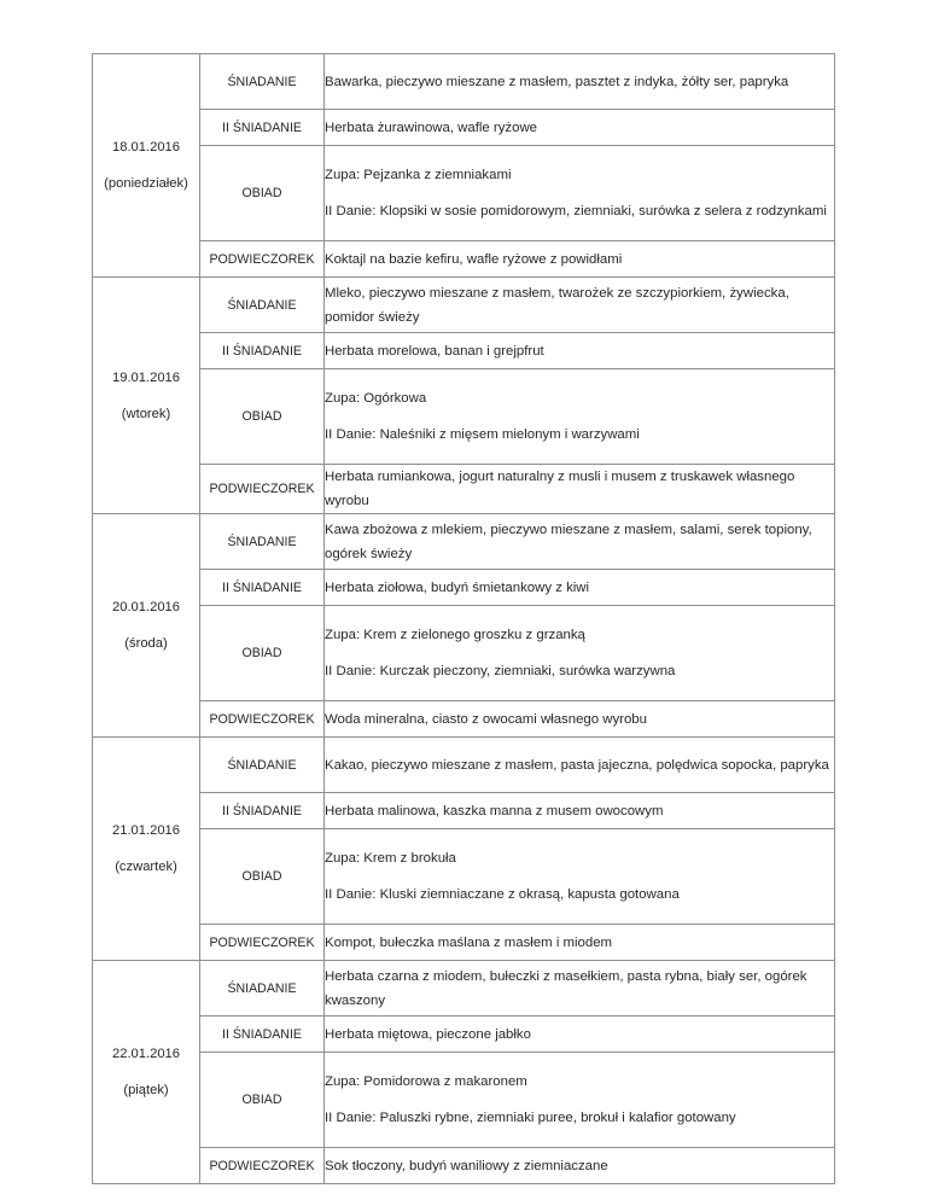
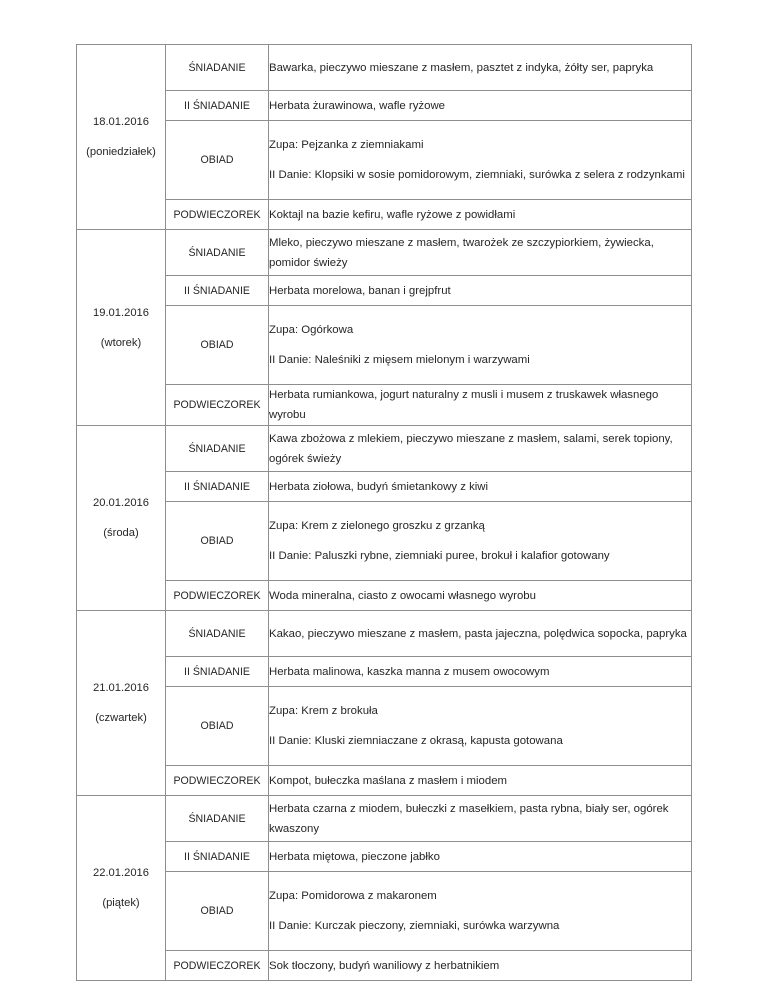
  18.01.2016(poniedziałek)	ŚNIADANIE	Bawarka, pieczywo mieszane z masłem, pasztet z indyka, żółty ser, papryka
  II ŚNIADANIE	Herbata żurawinowa, wafle ryżowe
  OBIAD	Zupa: Pejzanka z ziemniakamiII Danie: Klopsiki w sosie pomidorowym, ziemniaki, surówka z selera z rodzynkami
  PODWIECZOREK	Koktajl na bazie kefiru, wafle ryżowe z powidłami
  19.01.2016(wtorek)	ŚNIADANIE	Mleko, pieczywo mieszane z masłem, twarożek ze szczypiorkiem, żywiecka, pomidor świeży
  II ŚNIADANIE	Herbata morelowa, banan i grejpfrut
  OBIAD	Zupa: OgórkowaII Danie: Naleśniki z mięsem mielonym i warzywami
  PODWIECZOREK	Herbata rumiankowa, jogurt naturalny z musli i musem z truskawek własnego wyrobu
  20.01.2016(środa)	ŚNIADANIE	Kawa zbożowa z mlekiem, pieczywo mieszane z masłem, salami, serek topiony, ogórek świeży
  II ŚNIADANIE	Herbata ziołowa, budyń śmietankowy z kiwi
- OBIAD	Zupa: Krem z zielonego groszku z grzankąII Danie: Kurczak pieczony, ziemniaki, surówka warzywna
+ OBIAD	Zupa: Krem z zielonego groszku z grzankąII Danie: Paluszki rybne, ziemniaki puree, brokuł i kalafior gotowany
  PODWIECZOREK	Woda mineralna, ciasto z owocami własnego wyrobu
  21.01.2016(czwartek)	ŚNIADANIE	Kakao, pieczywo mieszane z masłem, pasta jajeczna, polędwica sopocka, papryka
  II ŚNIADANIE	Herbata malinowa, kaszka manna z musem owocowym
  OBIAD	Zupa: Krem z brokułaII Danie: Kluski ziemniaczane z okrasą, kapusta gotowana
  PODWIECZOREK	Kompot, bułeczka maślana z masłem i miodem
  22.01.2016(piątek)	ŚNIADANIE	Herbata czarna z miodem, bułeczki z masełkiem, pasta rybna, biały ser, ogórek kwaszony
  II ŚNIADANIE	Herbata miętowa, pieczone jabłko
- OBIAD	Zupa: Pomidorowa z makaronemII Danie: Paluszki rybne, ziemniaki puree, brokuł i kalafior gotowany
+ OBIAD	Zupa: Pomidorowa z makaronemII Danie: Kurczak pieczony, ziemniaki, surówka warzywna
- PODWIECZOREK	Sok tłoczony, budyń waniliowy z ziemniaczane
+ PODWIECZOREK	Sok tłoczony, budyń waniliowy z herbatnikiem
